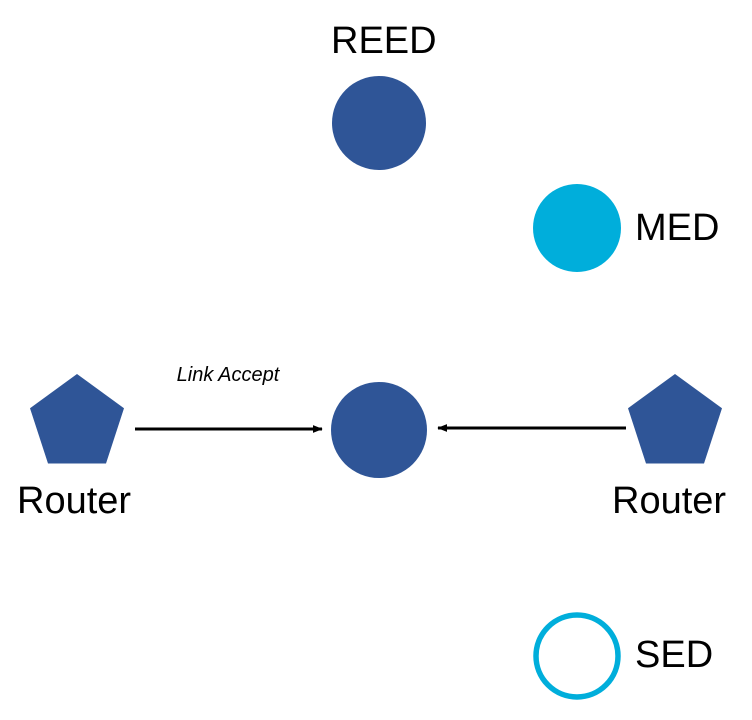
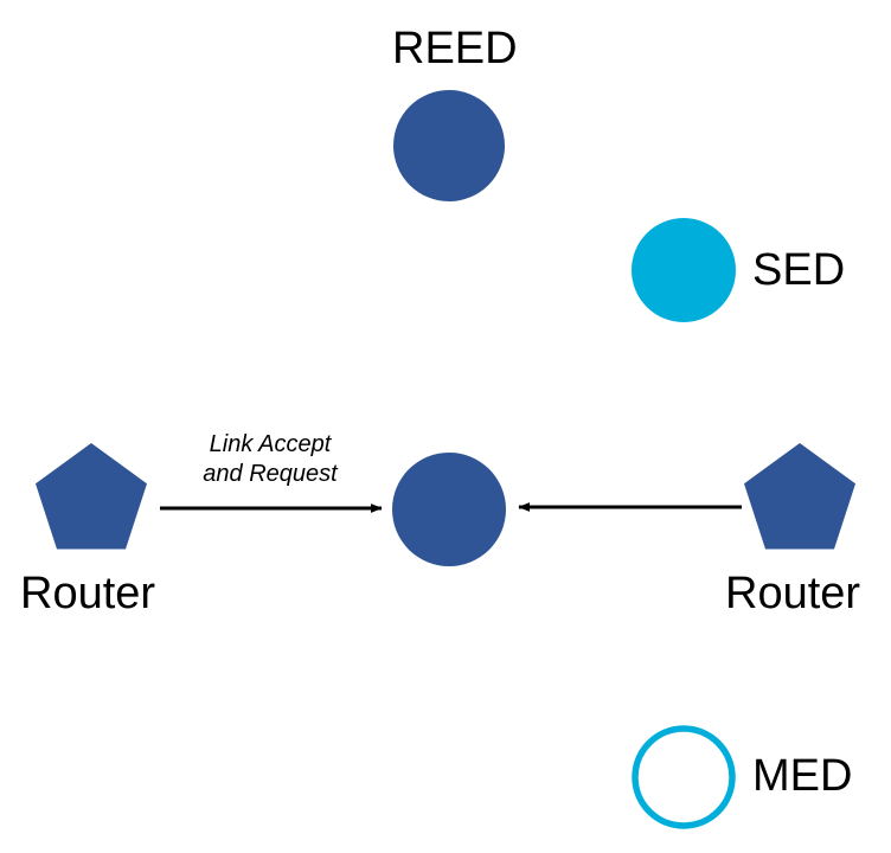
  REED
- MED
+ SED
  Router
  Router
- SED
+ MED
  Link Accept
+ and Request
